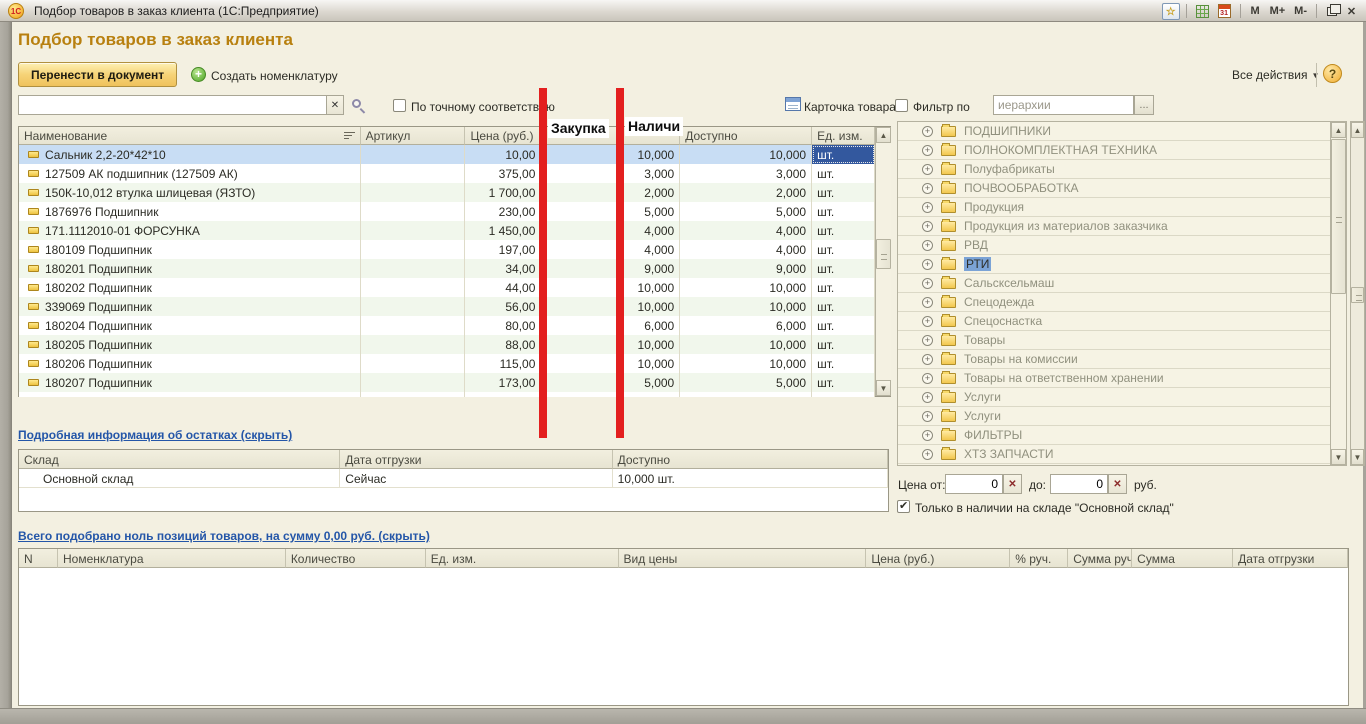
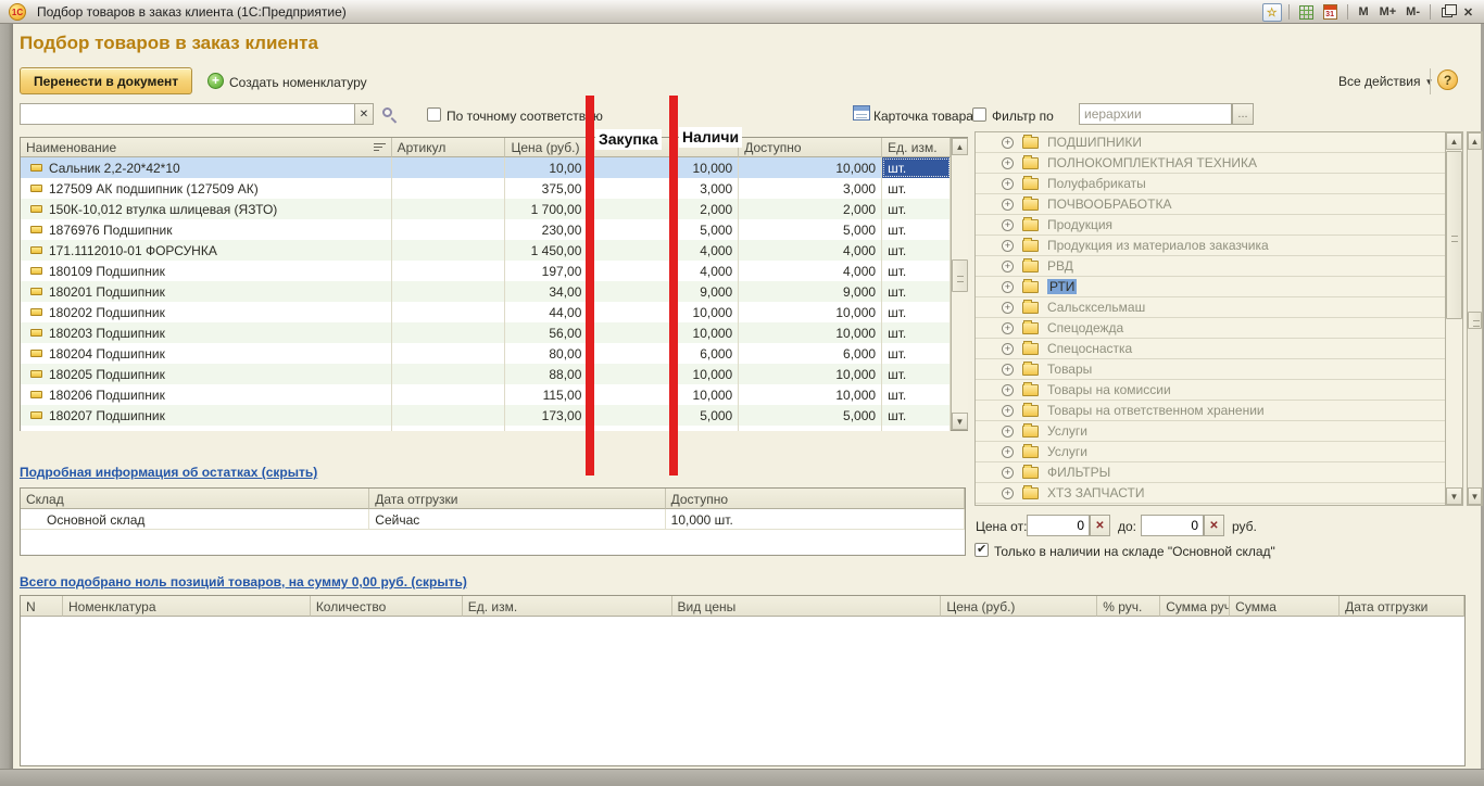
  1С
  Подбор товаров в заказ клиента (1С:Предприятие)
  ☆
  M
  M+
  M-
  ✕
  Подбор товаров в заказ клиента
  Перенести в документ
  +
  Создать номенклатуру
  Все действия
  ?
  ✕
  По точному соответствю
  Карточка товара
  Фильтр по
  иерархии
  ...
  Наименование
  Артикул
  Цена (руб.)
  Доступно
  Ед. изм.
  Сальник 2,2-20*42*10
  10,00
  10,000
  10,000
  шт.
  127509 АК подшипник (127509 АК)
  375,00
  3,000
  3,000
  шт.
  150К-10,012 втулка шлицевая (ЯЗТО)
  1 700,00
  2,000
  2,000
  шт.
  1876976 Подшипник
  230,00
  5,000
  5,000
  шт.
  171.1112010-01 ФОРСУНКА
  1 450,00
  4,000
  4,000
  шт.
  180109 Подшипник
  197,00
  4,000
  4,000
  шт.
  180201 Подшипник
  34,00
  9,000
  9,000
  шт.
  180202 Подшипник
  44,00
  10,000
  10,000
  шт.
- 339069 Подшипник
+ 180203 Подшипник
  56,00
  10,000
  10,000
  шт.
  180204 Подшипник
  80,00
  6,000
  6,000
  шт.
  180205 Подшипник
  88,00
  10,000
  10,000
  шт.
  180206 Подшипник
  115,00
  10,000
  10,000
  шт.
  180207 Подшипник
  173,00
  5,000
  5,000
  шт.
  ▲
  ▼
  Закупка
  Наличи
  +
  ПОДШИПНИКИ
  +
  ПОЛНОКОМПЛЕКТНАЯ ТЕХНИКА
  +
  Полуфабрикаты
  +
  ПОЧВООБРАБОТКА
  +
  Продукция
  +
  Продукция из материалов заказчика
  +
  РВД
  +
  РТИ
  +
  Сальсксельмаш
  +
  Спецодежда
  +
  Спецоснастка
  +
  Товары
  +
  Товары на комиссии
  +
  Товары на ответственном хранении
  +
  Услуги
  +
  Услуги
  +
  ФИЛЬТРЫ
  +
  ХТЗ ЗАПЧАСТИ
  ▲
  ▼
  ▲
  ▼
  Подробная информация об остатках (скрыть)
  Склад
  Дата отгрузки
  Доступно
  Основной склад
  Сейчас
  10,000 шт.
  Цена от:
  0
  ✕
  до:
  0
  ✕
  руб.
  Только в наличии на складе "Основной склад"
  Всего подобрано ноль позиций товаров, на сумму 0,00 руб. (скрыть)
  N
  Номенклатура
  Количество
  Ед. изм.
  Вид цены
  Цена (руб.)
  % руч.
  Сумма руч
  Сумма
  Дата отгрузки
